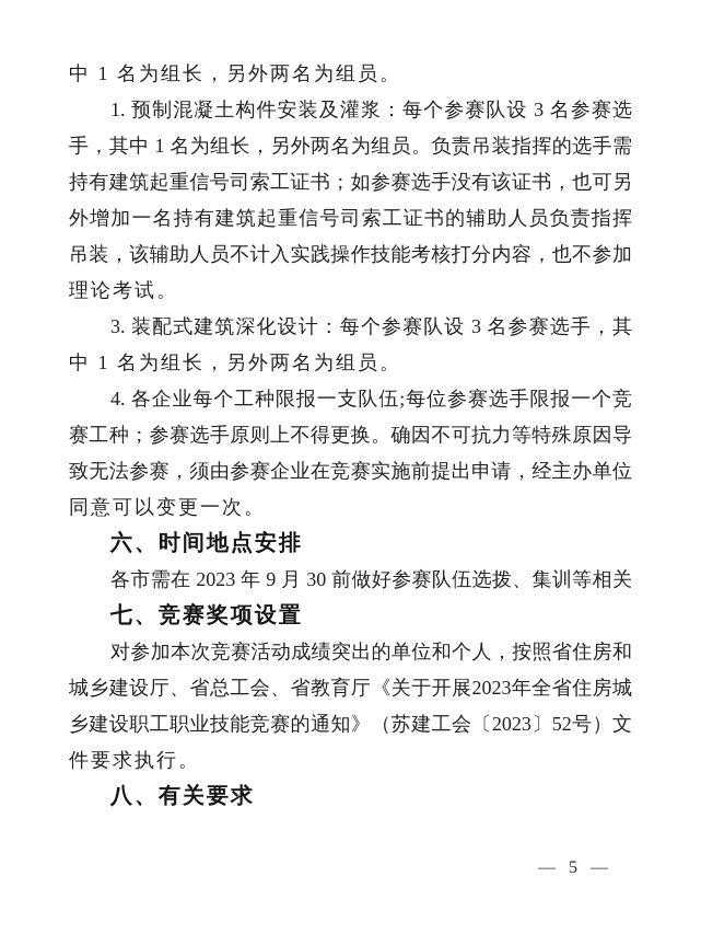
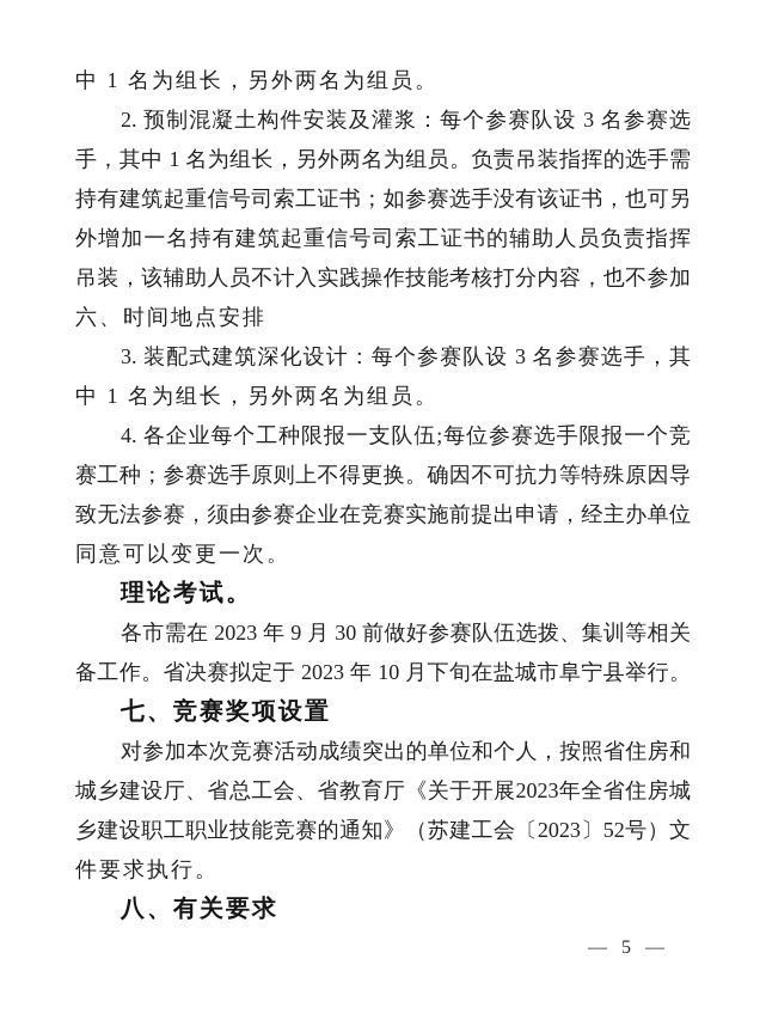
  中 1 名为组长，另外两名为组员。
- 1. 预制混凝土构件安装及灌浆：每个参赛队设 3 名参赛选
+ 2. 预制混凝土构件安装及灌浆：每个参赛队设 3 名参赛选
  手，其中 1 名为组长，另外两名为组员。负责吊装指挥的选手需
  持有建筑起重信号司索工证书；如参赛选手没有该证书，也可另
  外增加一名持有建筑起重信号司索工证书的辅助人员负责指挥
  吊装，该辅助人员不计入实践操作技能考核打分内容，也不参加
- 理论考试。
+ 六、时间地点安排
  3. 装配式建筑深化设计：每个参赛队设 3 名参赛选手，其
  中 1 名为组长，另外两名为组员。
  4. 各企业每个工种限报一支队伍;每位参赛选手限报一个竞
  赛工种；参赛选手原则上不得更换。确因不可抗力等特殊原因导
  致无法参赛，须由参赛企业在竞赛实施前提出申请，经主办单位
  同意可以变更一次。
- 六、时间地点安排
+ 理论考试。
  各市需在 2023 年 9 月 30 前做好参赛队伍选拨、集训等相关
+ 备工作。省决赛拟定于 2023 年 10 月下旬在盐城市阜宁县举行。
  七、竞赛奖项设置
  对参加本次竞赛活动成绩突出的单位和个人，按照省住房和
  城乡建设厅、省总工会、省教育厅《关于开展2023年全省住房城
  乡建设职工职业技能竞赛的通知》（苏建工会〔2023〕52号）文
  件要求执行。
  八、有关要求
  — 5 —
